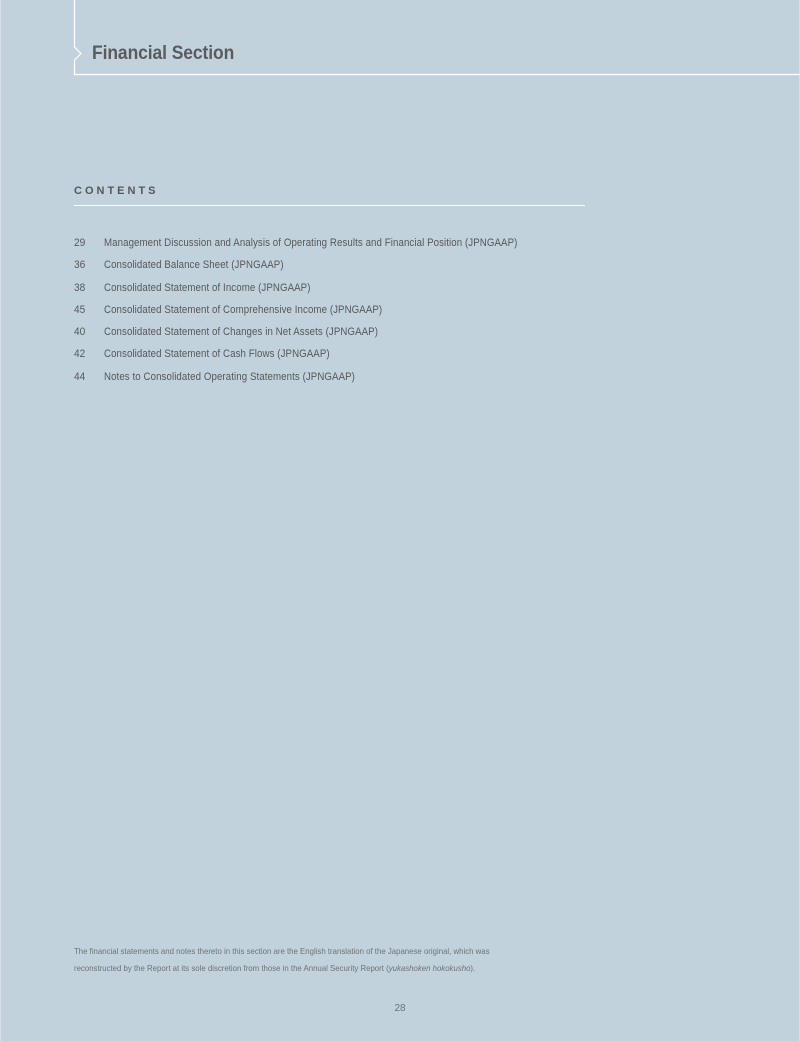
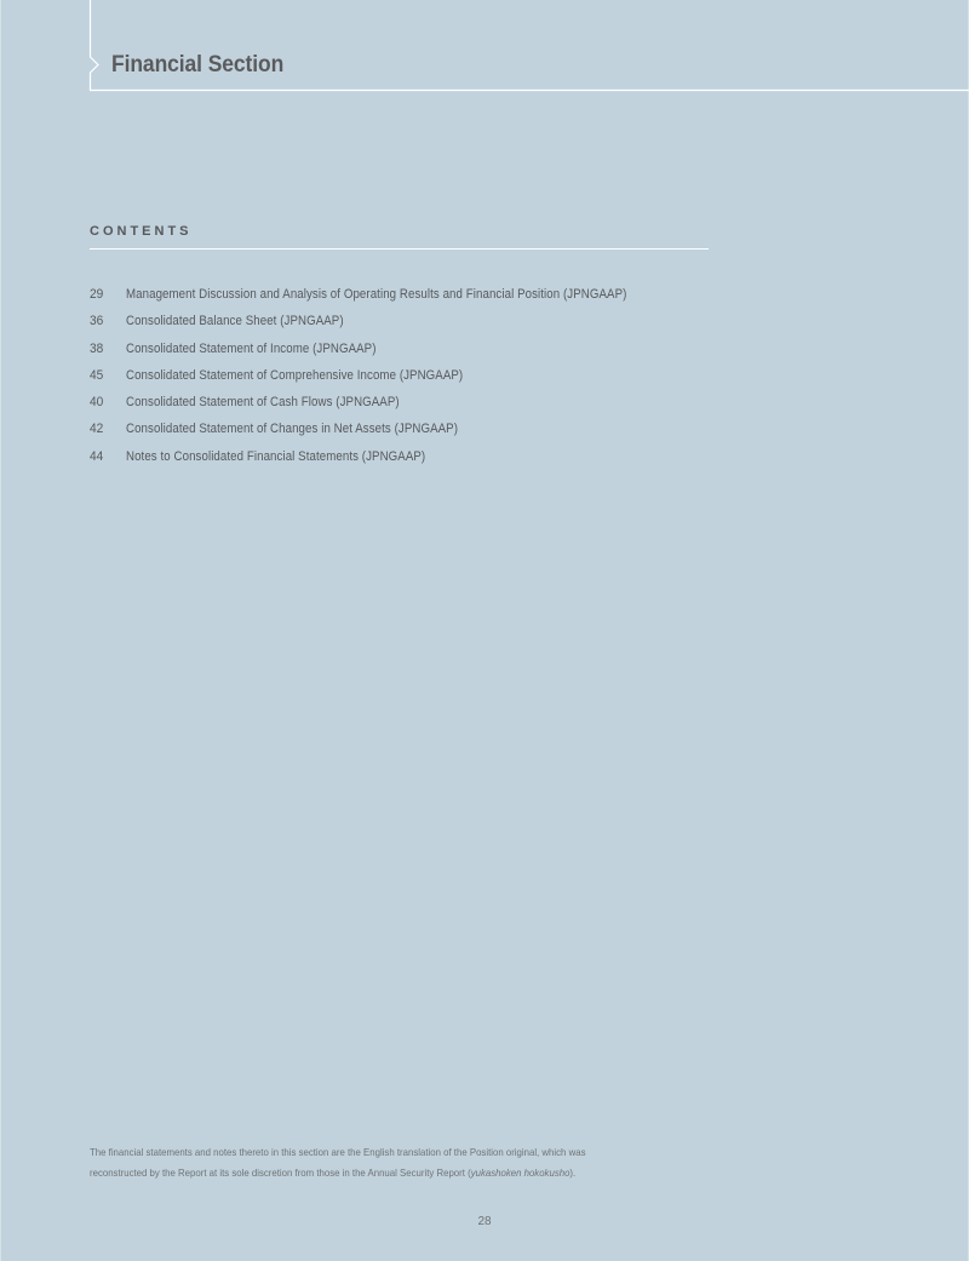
  Financial Section
  CONTENTS
  29
  Management Discussion and Analysis of Operating Results and Financial Position (JPNGAAP)
  36
  Consolidated Balance Sheet (JPNGAAP)
  38
  Consolidated Statement of Income (JPNGAAP)
  45
  Consolidated Statement of Comprehensive Income (JPNGAAP)
  40
- Consolidated Statement of Changes in Net Assets (JPNGAAP)
+ Consolidated Statement of Cash Flows (JPNGAAP)
  42
- Consolidated Statement of Cash Flows (JPNGAAP)
+ Consolidated Statement of Changes in Net Assets (JPNGAAP)
  44
- Notes to Consolidated Operating Statements (JPNGAAP)
+ Notes to Consolidated Financial Statements (JPNGAAP)
- The financial statements and notes thereto in this section are the English translation of the Japanese original, which was
+ The financial statements and notes thereto in this section are the English translation of the Position original, which was
  reconstructed by the Report at its sole discretion from those in the Annual Security Report (yukashoken hokokusho).
  28
